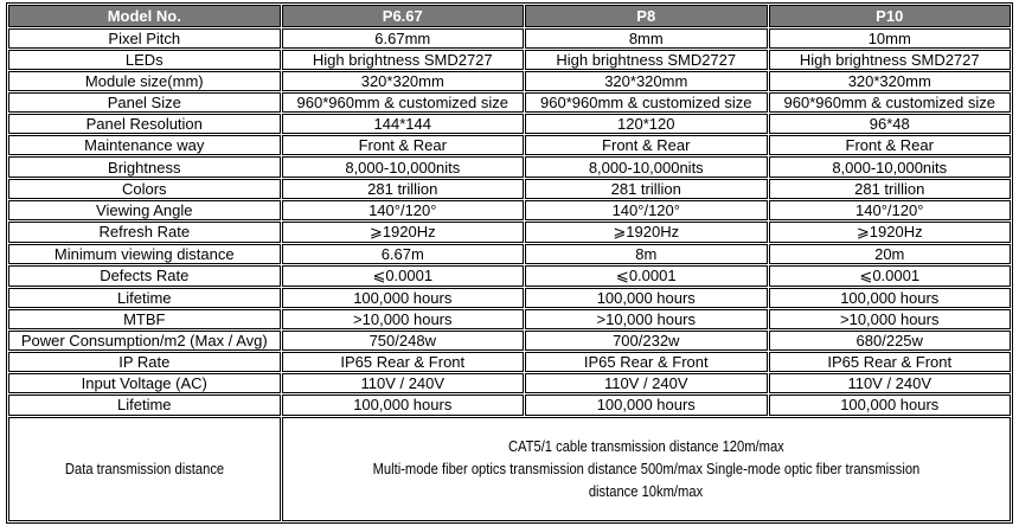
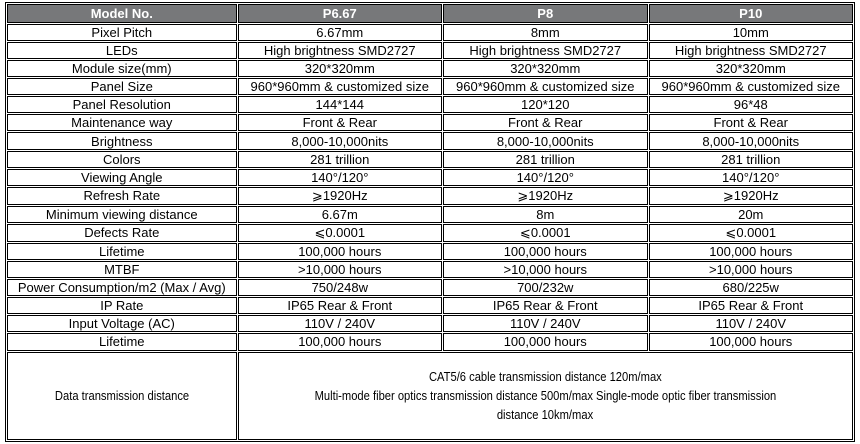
  Model No.	P6.67	P8	P10
  Pixel Pitch	6.67mm	8mm	10mm
  LEDs	High brightness SMD2727	High brightness SMD2727	High brightness SMD2727
  Module size(mm)	320*320mm	320*320mm	320*320mm
  Panel Size	960*960mm & customized size	960*960mm & customized size	960*960mm & customized size
  Panel Resolution	144*144	120*120	96*48
  Maintenance way	Front & Rear	Front & Rear	Front & Rear
  Brightness	8,000-10,000nits	8,000-10,000nits	8,000-10,000nits
  Colors	281 trillion	281 trillion	281 trillion
  Viewing Angle	140°/120°	140°/120°	140°/120°
  Refresh Rate	⩾1920Hz	⩾1920Hz	⩾1920Hz
  Minimum viewing distance	6.67m	8m	20m
  Defects Rate	⩽0.0001	⩽0.0001	⩽0.0001
  Lifetime	100,000 hours	100,000 hours	100,000 hours
  MTBF	>10,000 hours	>10,000 hours	>10,000 hours
  Power Consumption/m2 (Max / Avg)	750/248w	700/232w	680/225w
  IP Rate	IP65 Rear & Front	IP65 Rear & Front	IP65 Rear & Front
  Input Voltage (AC)	110V / 240V	110V / 240V	110V / 240V
  Lifetime	100,000 hours	100,000 hours	100,000 hours
- Data transmission distance	CAT5/1 cable transmission distance 120m/max Multi-mode fiber optics transmission distance 500m/max Single-mode optic fiber transmission distance 10km/max
+ Data transmission distance	CAT5/6 cable transmission distance 120m/max Multi-mode fiber optics transmission distance 500m/max Single-mode optic fiber transmission distance 10km/max
